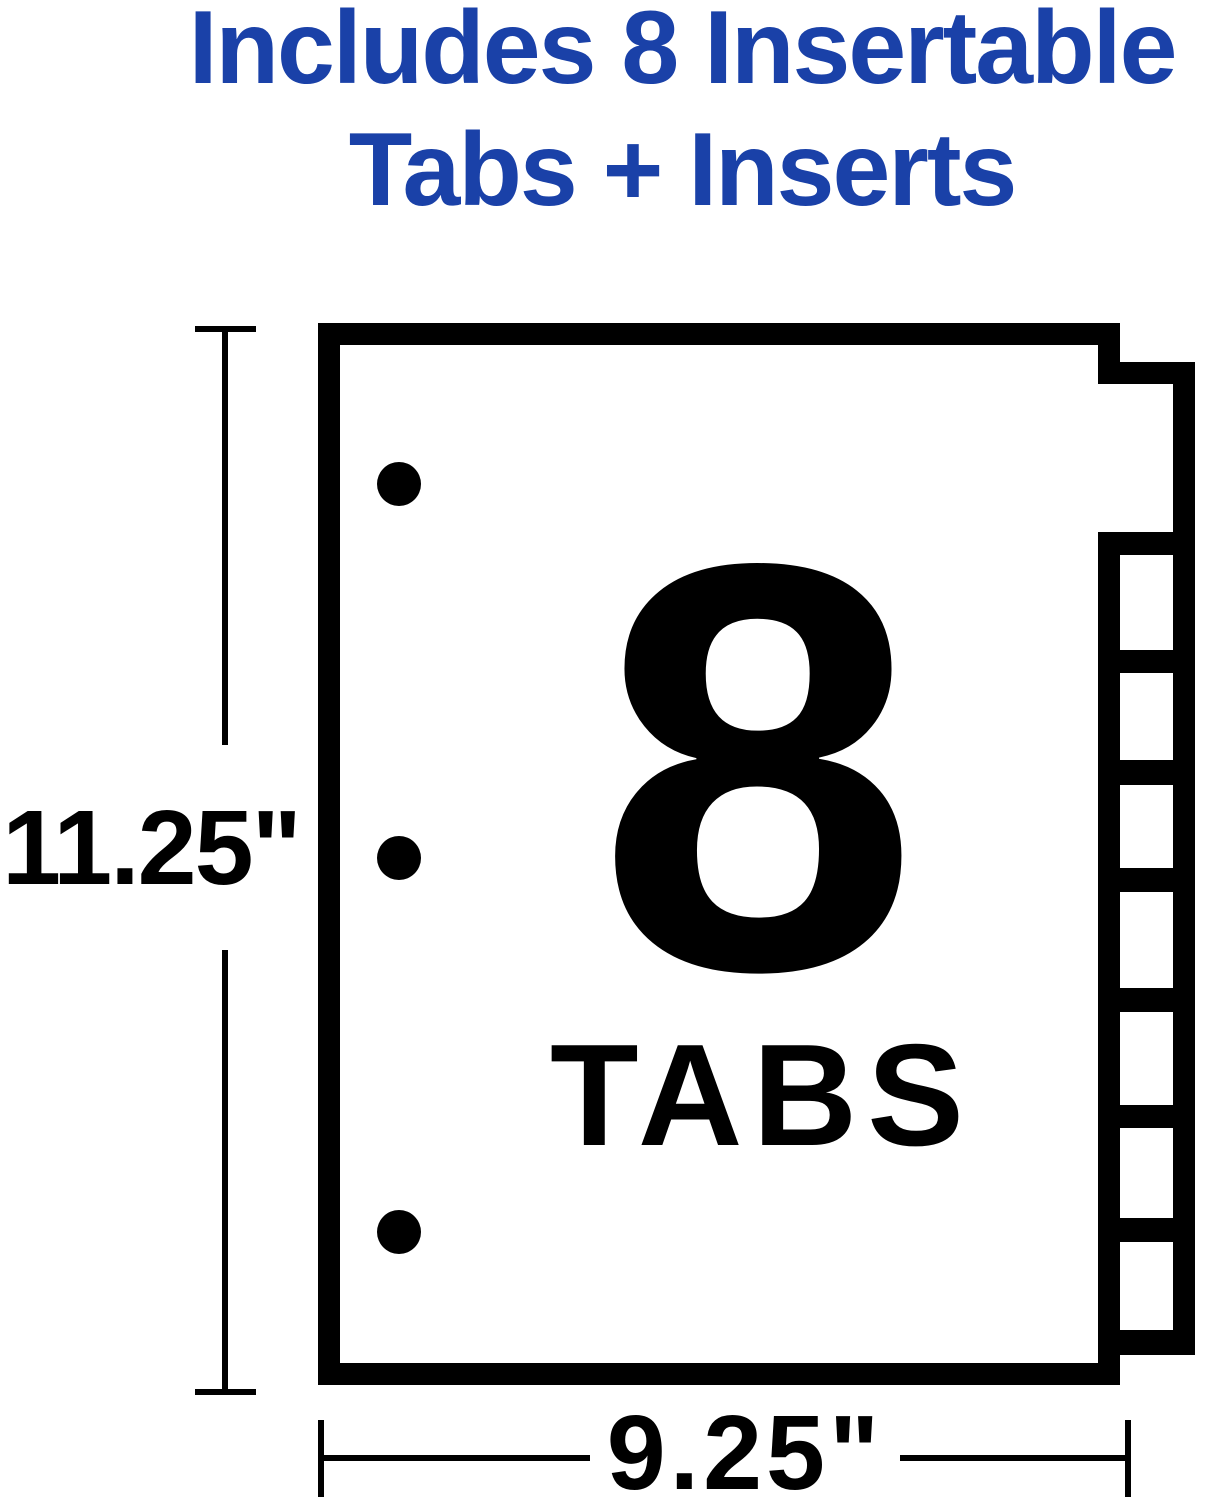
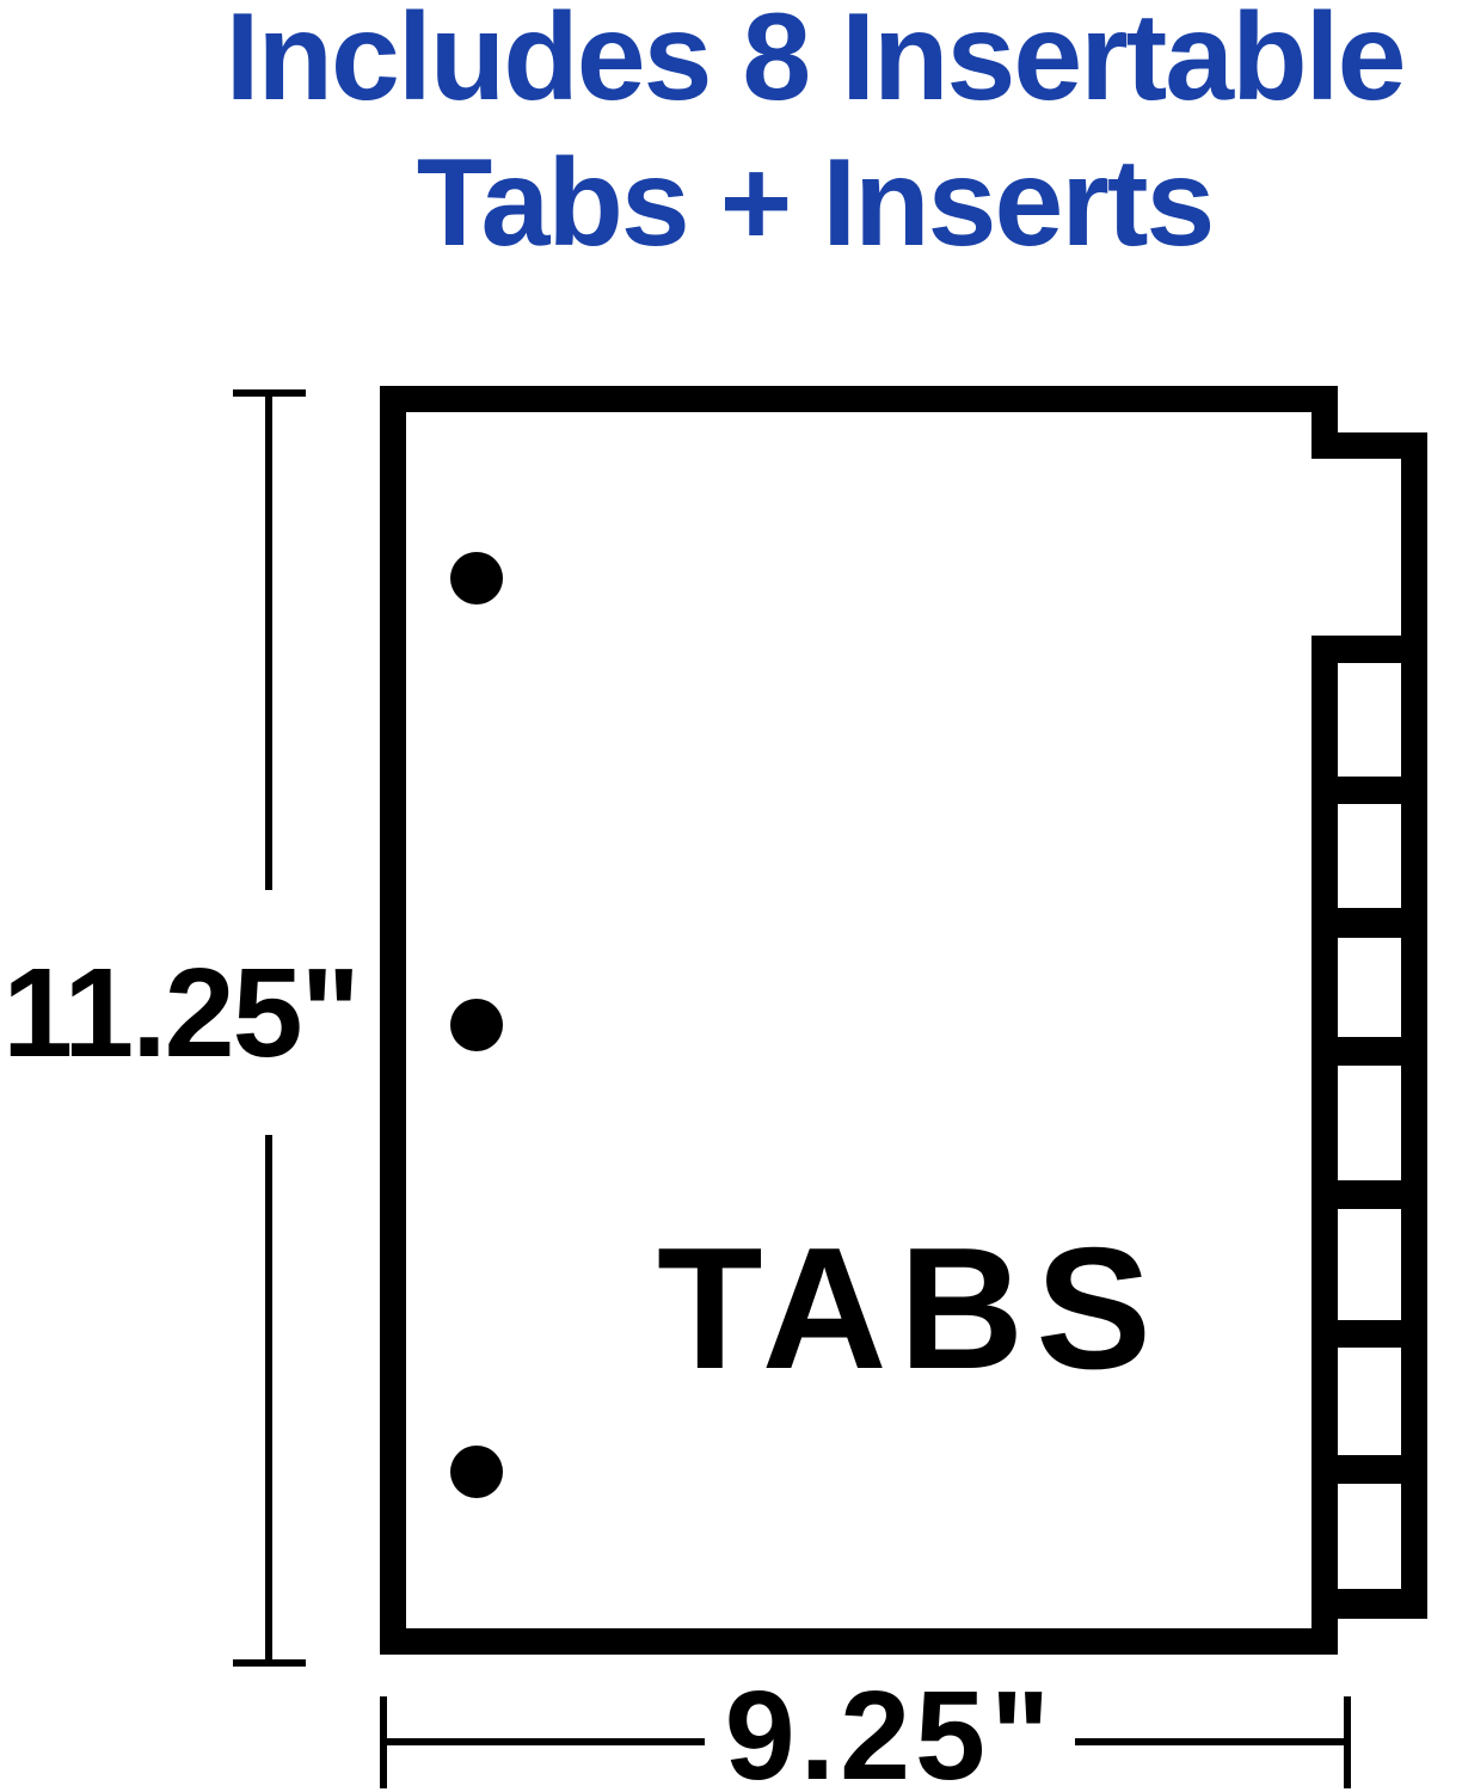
  Includes 8 Insertable
  Tabs + Inserts
- 8
  TABS
  11.25"
  9.25"
